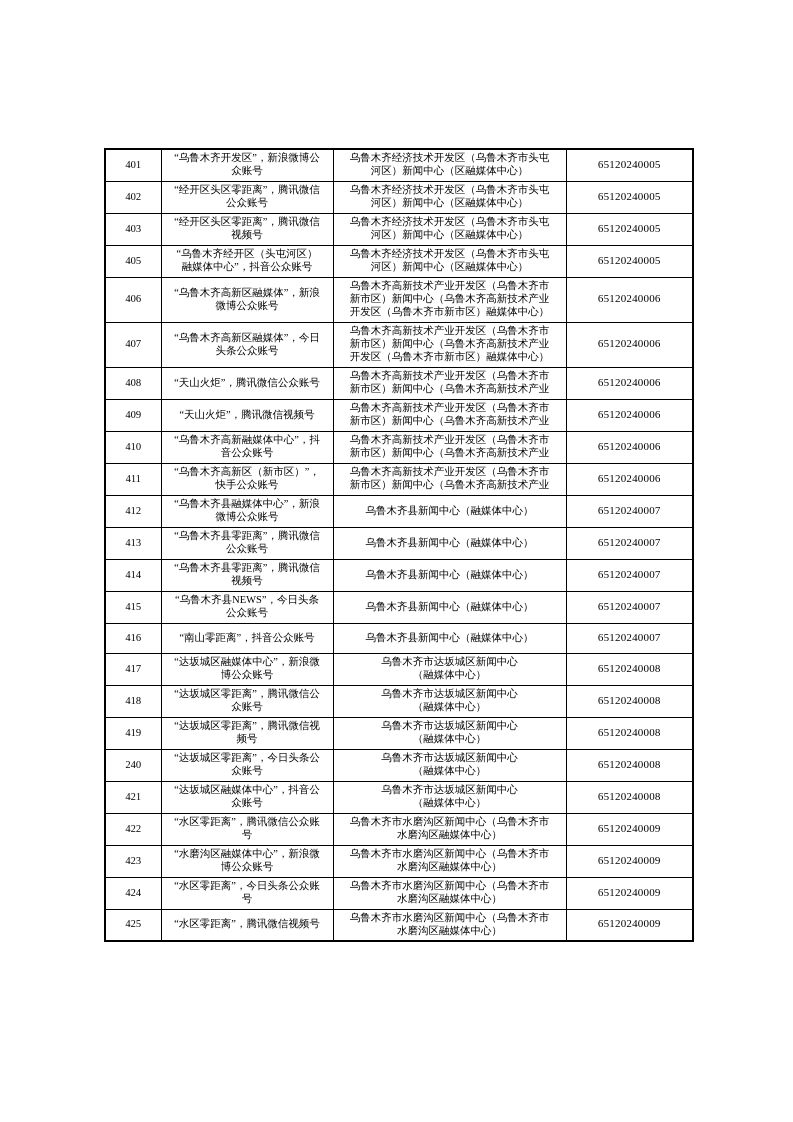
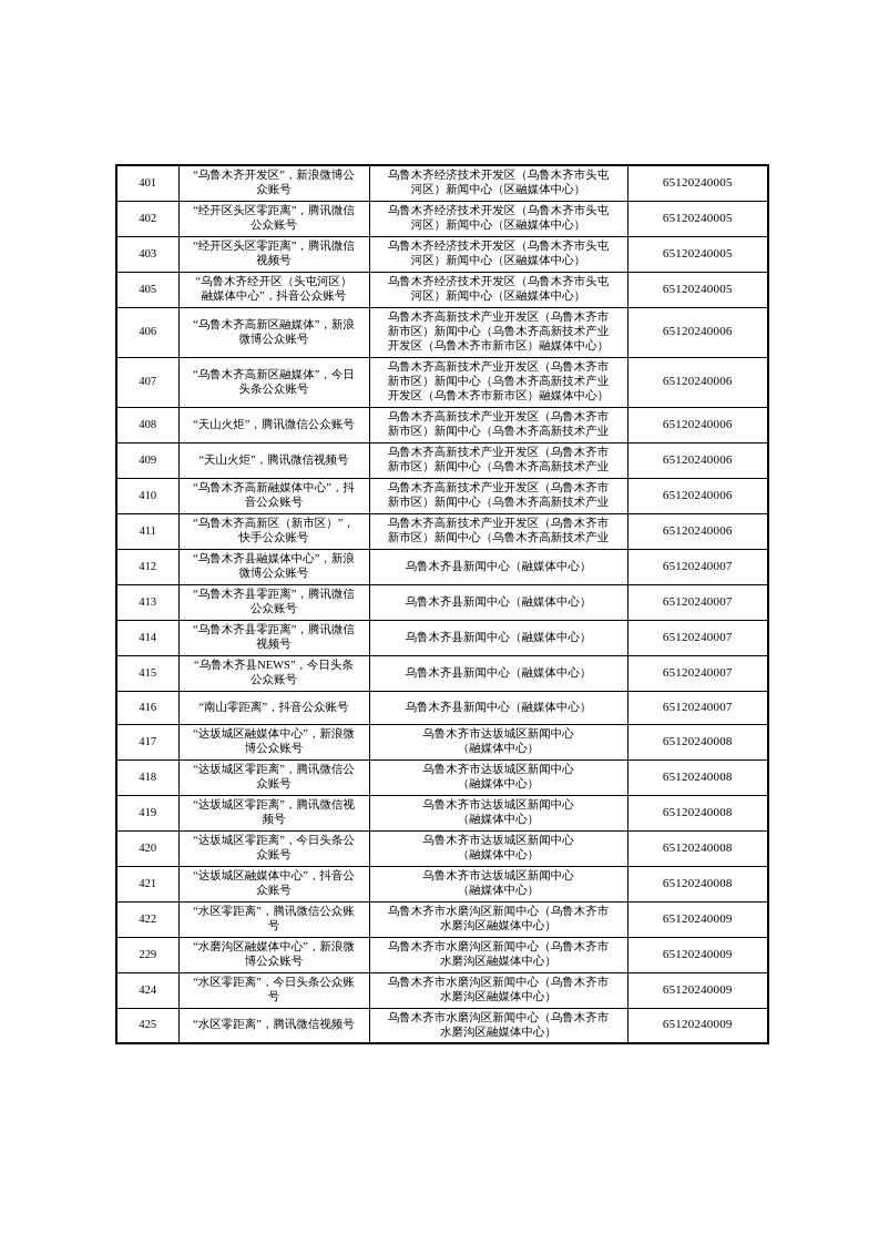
  401	“乌鲁木齐开发区”，新浪微博公 众账号	乌鲁木齐经济技术开发区（乌鲁木齐市头屯 河区）新闻中心（区融媒体中心）	65120240005
  402	“经开区头区零距离”，腾讯微信 公众账号	乌鲁木齐经济技术开发区（乌鲁木齐市头屯 河区）新闻中心（区融媒体中心）	65120240005
  403	“经开区头区零距离”，腾讯微信 视频号	乌鲁木齐经济技术开发区（乌鲁木齐市头屯 河区）新闻中心（区融媒体中心）	65120240005
  405	“乌鲁木齐经开区（头屯河区） 融媒体中心”，抖音公众账号	乌鲁木齐经济技术开发区（乌鲁木齐市头屯 河区）新闻中心（区融媒体中心）	65120240005
  406	“乌鲁木齐高新区融媒体”，新浪 微博公众账号	乌鲁木齐高新技术产业开发区（乌鲁木齐市 新市区）新闻中心（乌鲁木齐高新技术产业 开发区（乌鲁木齐市新市区）融媒体中心）	65120240006
  407	“乌鲁木齐高新区融媒体”，今日 头条公众账号	乌鲁木齐高新技术产业开发区（乌鲁木齐市 新市区）新闻中心（乌鲁木齐高新技术产业 开发区（乌鲁木齐市新市区）融媒体中心）	65120240006
  408	“天山火炬”，腾讯微信公众账号	乌鲁木齐高新技术产业开发区（乌鲁木齐市 新市区）新闻中心（乌鲁木齐高新技术产业	65120240006
  409	“天山火炬”，腾讯微信视频号	乌鲁木齐高新技术产业开发区（乌鲁木齐市 新市区）新闻中心（乌鲁木齐高新技术产业	65120240006
  410	“乌鲁木齐高新融媒体中心”，抖 音公众账号	乌鲁木齐高新技术产业开发区（乌鲁木齐市 新市区）新闻中心（乌鲁木齐高新技术产业	65120240006
  411	“乌鲁木齐高新区（新市区）”， 快手公众账号	乌鲁木齐高新技术产业开发区（乌鲁木齐市 新市区）新闻中心（乌鲁木齐高新技术产业	65120240006
  412	“乌鲁木齐县融媒体中心”，新浪 微博公众账号	乌鲁木齐县新闻中心（融媒体中心）	65120240007
  413	“乌鲁木齐县零距离”，腾讯微信 公众账号	乌鲁木齐县新闻中心（融媒体中心）	65120240007
  414	“乌鲁木齐县零距离”，腾讯微信 视频号	乌鲁木齐县新闻中心（融媒体中心）	65120240007
  415	“乌鲁木齐县NEWS”，今日头条 公众账号	乌鲁木齐县新闻中心（融媒体中心）	65120240007
  416	“南山零距离”，抖音公众账号	乌鲁木齐县新闻中心（融媒体中心）	65120240007
  417	“达坂城区融媒体中心”，新浪微 博公众账号	乌鲁木齐市达坂城区新闻中心 （融媒体中心）	65120240008
  418	“达坂城区零距离”，腾讯微信公 众账号	乌鲁木齐市达坂城区新闻中心 （融媒体中心）	65120240008
  419	“达坂城区零距离”，腾讯微信视 频号	乌鲁木齐市达坂城区新闻中心 （融媒体中心）	65120240008
- 240	“达坂城区零距离”，今日头条公 众账号	乌鲁木齐市达坂城区新闻中心 （融媒体中心）	65120240008
+ 420	“达坂城区零距离”，今日头条公 众账号	乌鲁木齐市达坂城区新闻中心 （融媒体中心）	65120240008
  421	“达坂城区融媒体中心”，抖音公 众账号	乌鲁木齐市达坂城区新闻中心 （融媒体中心）	65120240008
  422	“水区零距离”，腾讯微信公众账 号	乌鲁木齐市水磨沟区新闻中心（乌鲁木齐市 水磨沟区融媒体中心）	65120240009
- 423	“水磨沟区融媒体中心”，新浪微 博公众账号	乌鲁木齐市水磨沟区新闻中心（乌鲁木齐市 水磨沟区融媒体中心）	65120240009
+ 229	“水磨沟区融媒体中心”，新浪微 博公众账号	乌鲁木齐市水磨沟区新闻中心（乌鲁木齐市 水磨沟区融媒体中心）	65120240009
  424	“水区零距离”，今日头条公众账 号	乌鲁木齐市水磨沟区新闻中心（乌鲁木齐市 水磨沟区融媒体中心）	65120240009
  425	“水区零距离”，腾讯微信视频号	乌鲁木齐市水磨沟区新闻中心（乌鲁木齐市 水磨沟区融媒体中心）	65120240009
